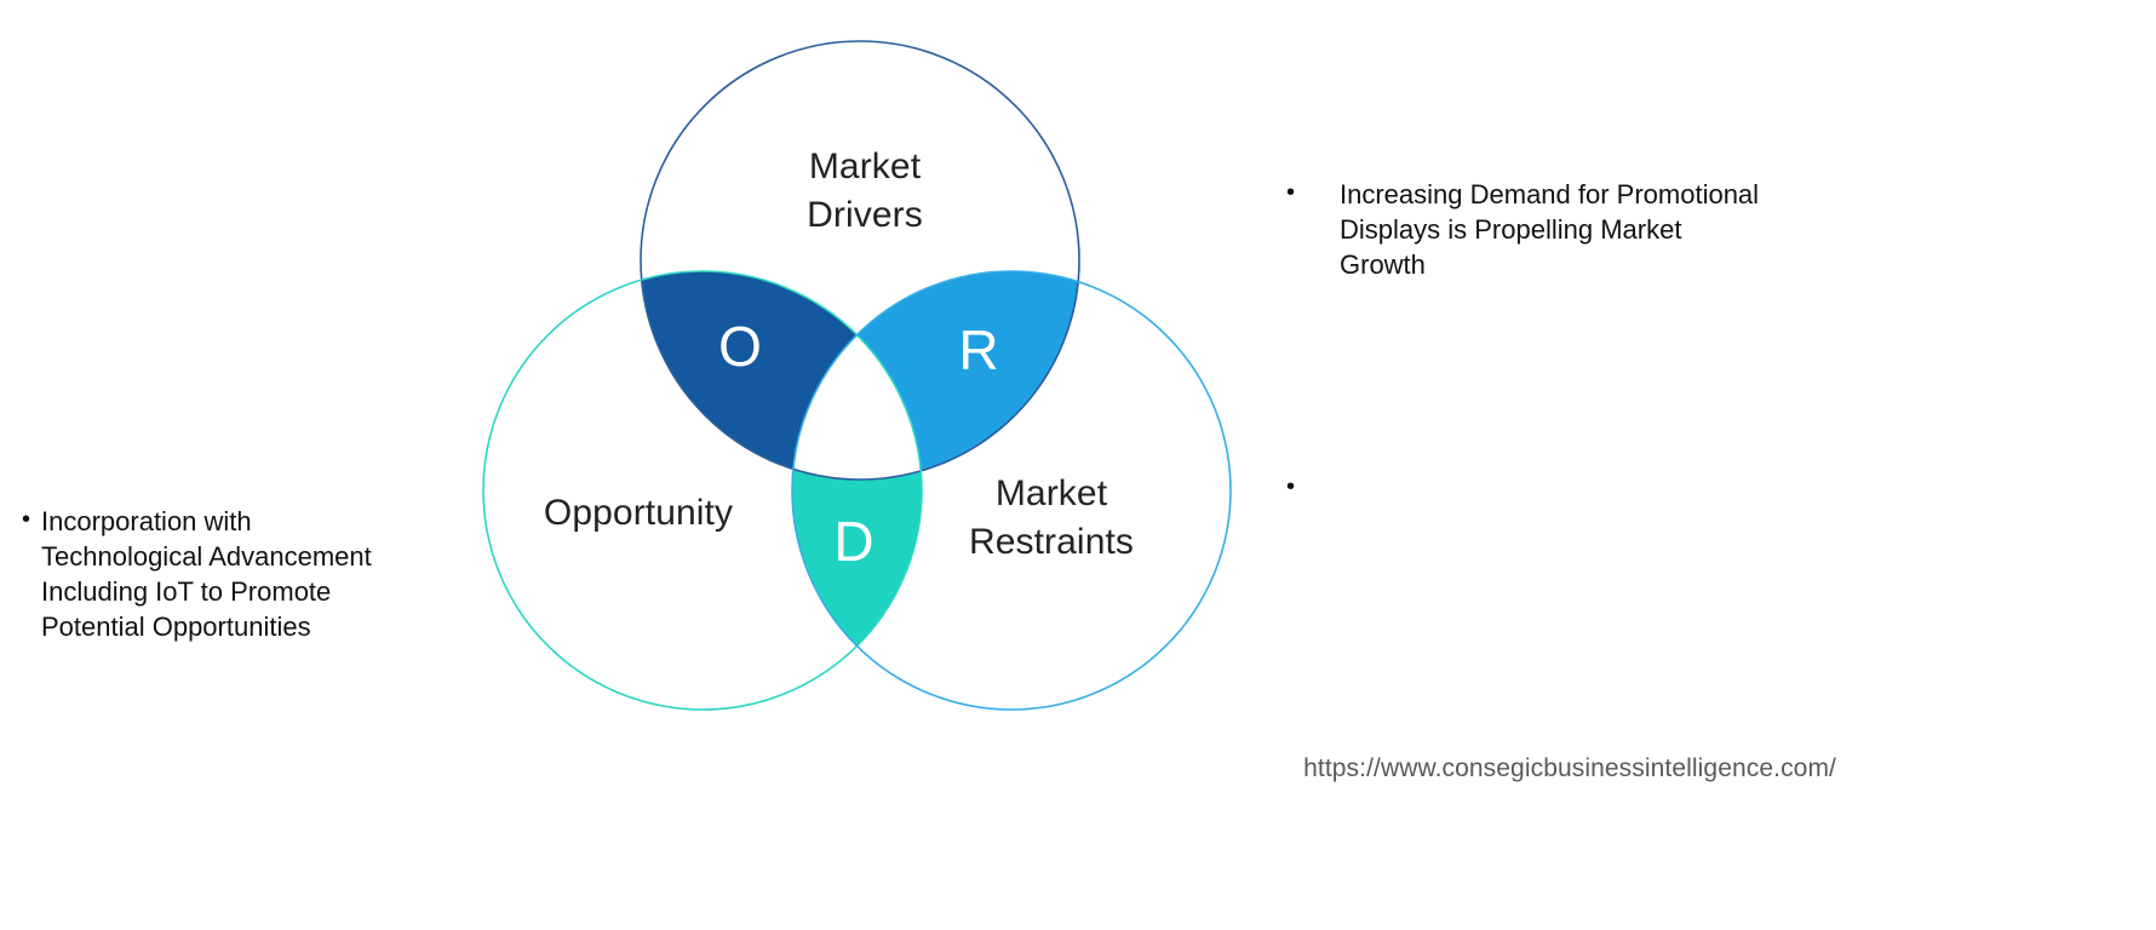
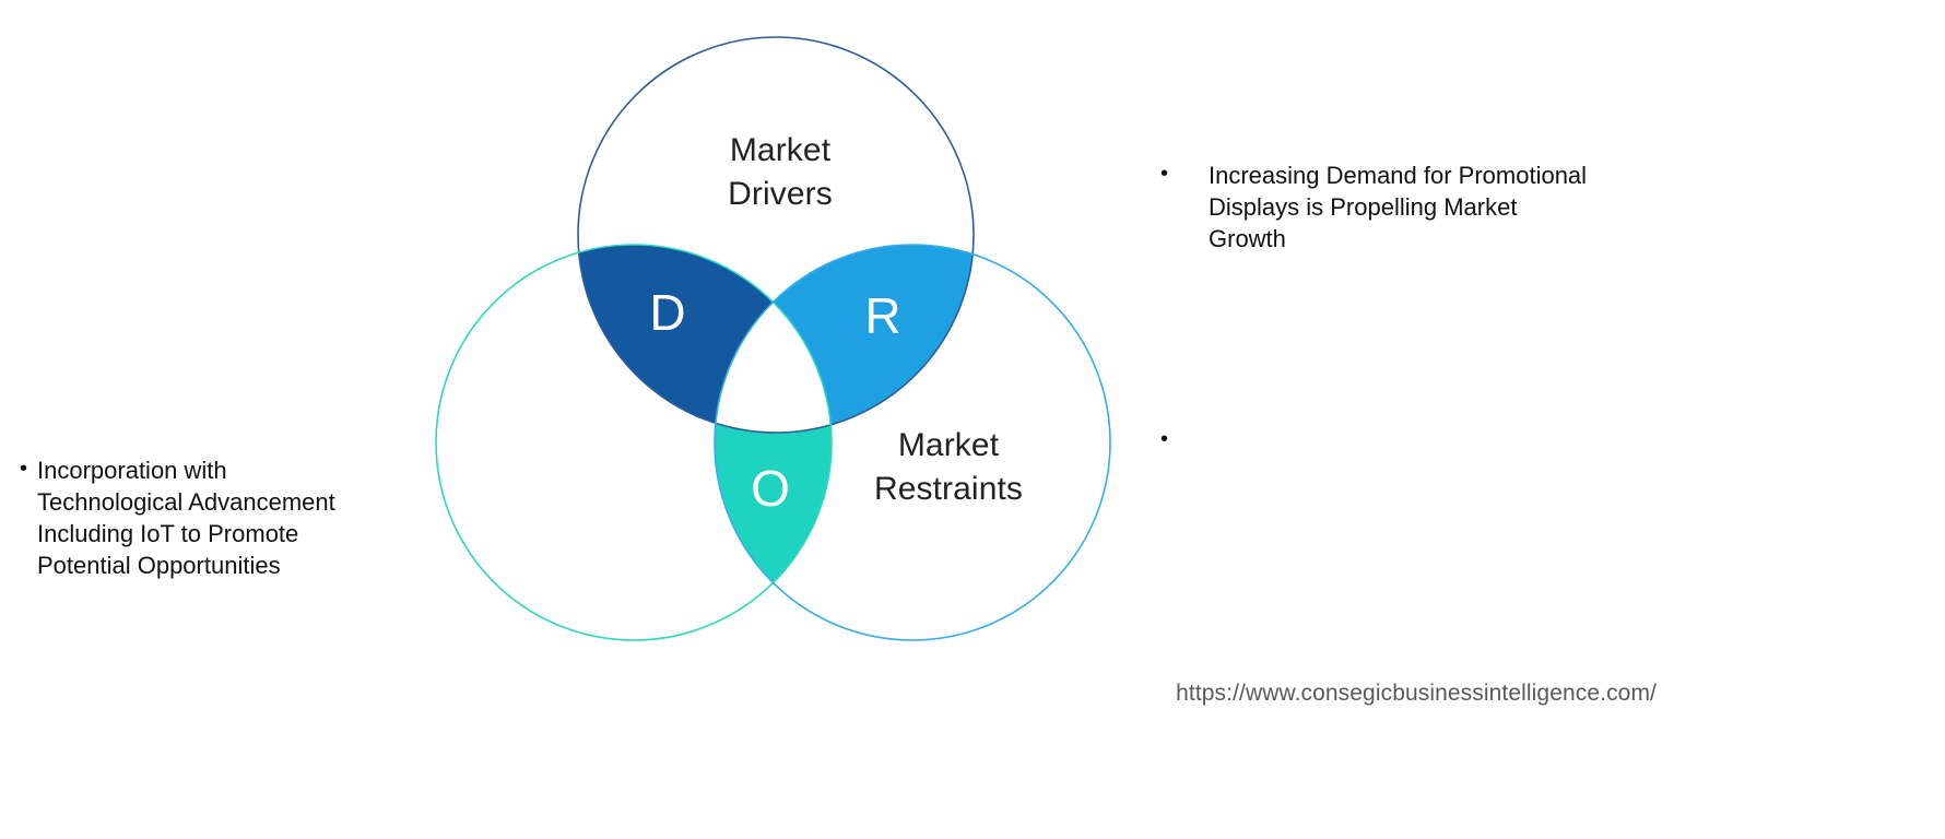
  Market
  Drivers
- Opportunity
  Market
  Restraints
- O
+ D
  R
- D
+ O
  •
  Incorporation with
  Technological Advancement
  Including IoT to Promote
  Potential Opportunities
  •
  Increasing Demand for Promotional
  Displays is Propelling Market
  Growth
  •
  https://www.consegicbusinessintelligence.com/
